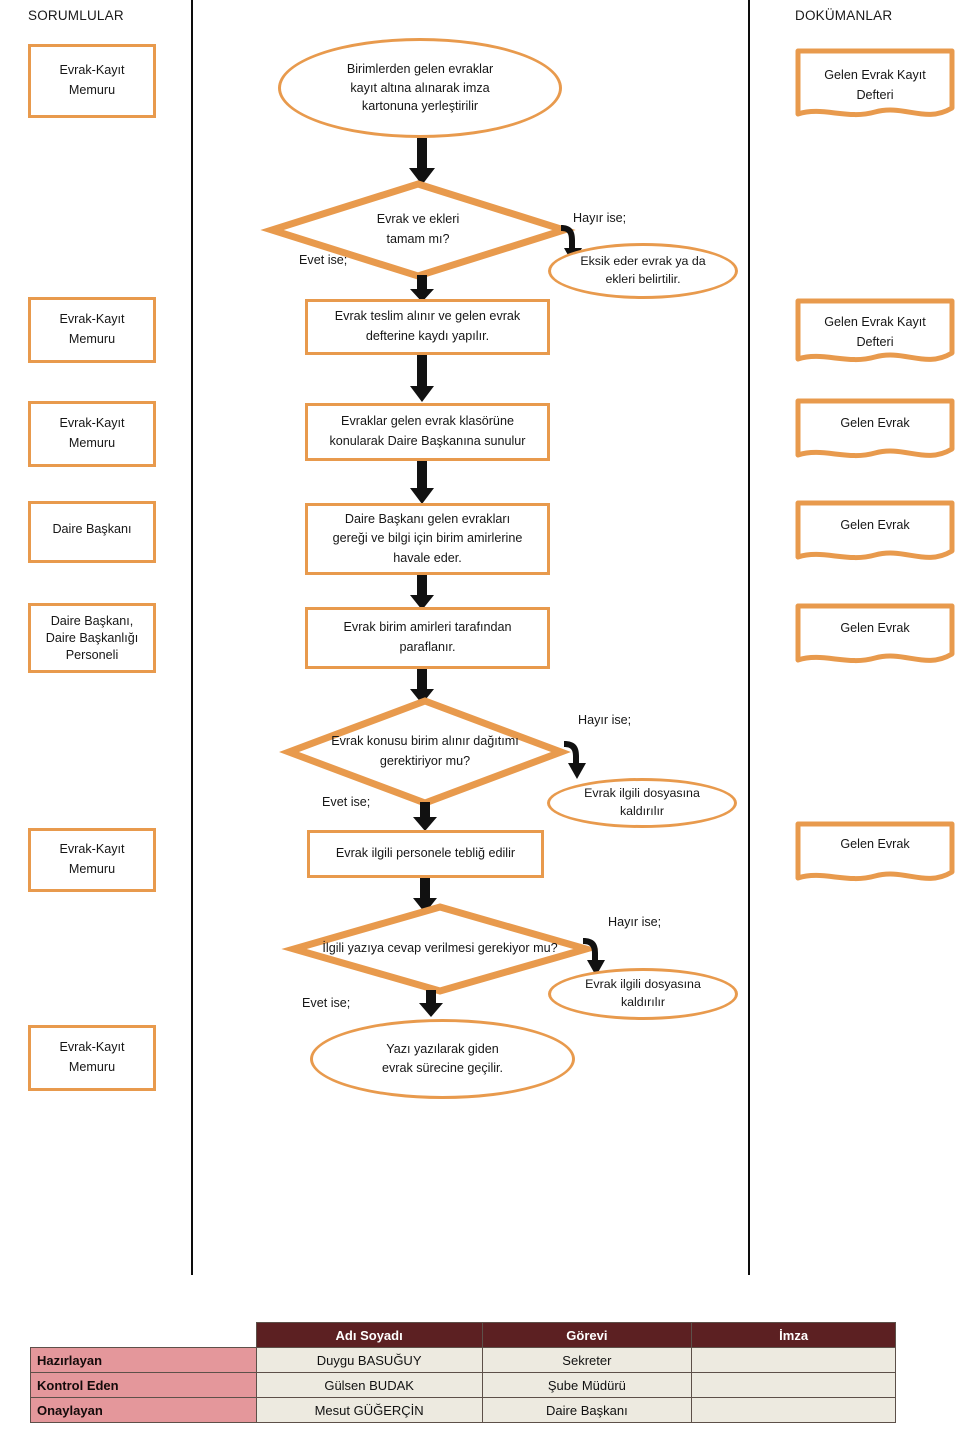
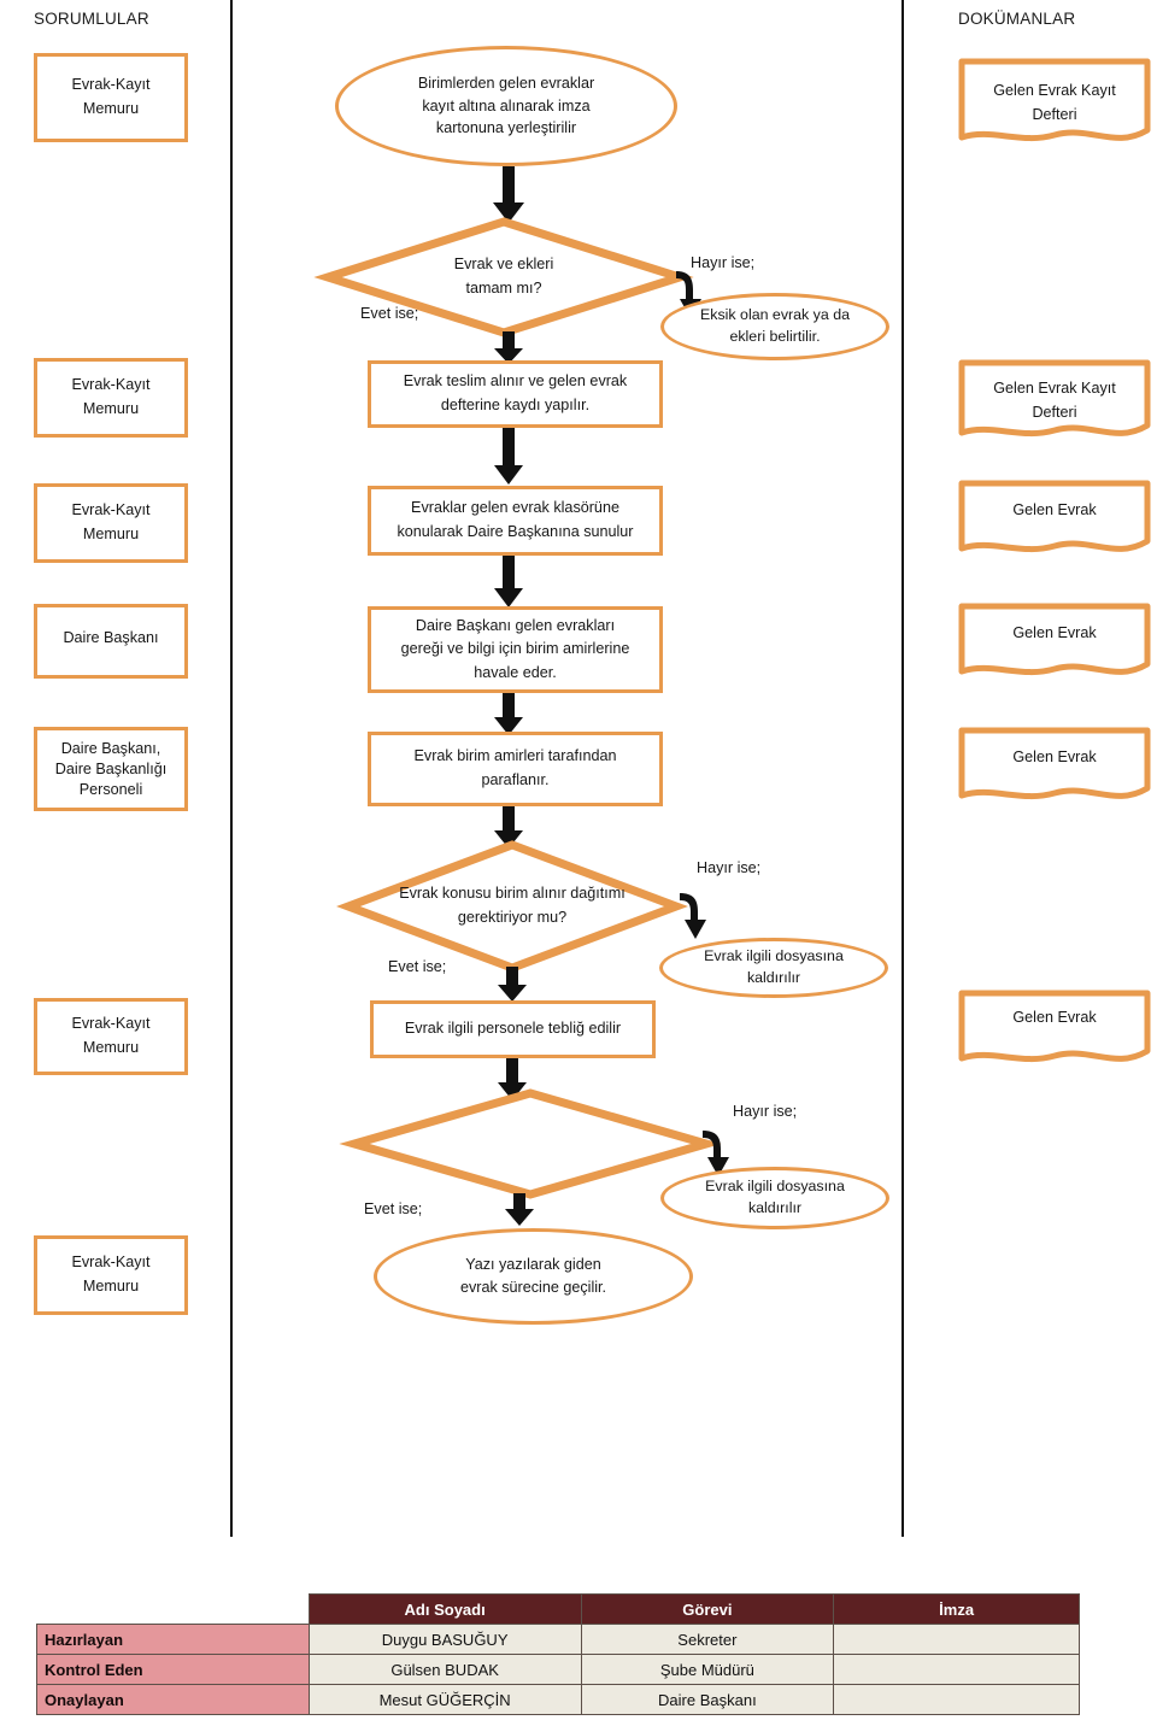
  SORUMLULAR
  DOKÜMANLAR
  Evrak-Kayıt
  Memuru
  Evrak-Kayıt
  Memuru
  Evrak-Kayıt
  Memuru
  Daire Başkanı
  Daire Başkanı,
  Daire Başkanlığı
  Personeli
  Evrak-Kayıt
  Memuru
  Evrak-Kayıt
  Memuru
  Gelen Evrak Kayıt
  Defteri
  Gelen Evrak Kayıt
  Defteri
  Gelen Evrak
  Gelen Evrak
  Gelen Evrak
  Gelen Evrak
  Birimlerden gelen evraklar
  kayıt altına alınarak imza
  kartonuna yerleştirilir
  Evrak ve ekleri
  tamam mı?
  Evet ise;
  Hayır ise;
- Eksik eder evrak ya da
+ Eksik olan evrak ya da
  ekleri belirtilir.
  Evrak teslim alınır ve gelen evrak
  defterine kaydı yapılır.
  Evraklar gelen evrak klasörüne
  konularak Daire Başkanına sunulur
  Daire Başkanı gelen evrakları
  gereği ve bilgi için birim amirlerine
  havale eder.
  Evrak birim amirleri tarafından
  paraflanır.
  Evrak konusu birim alınır dağıtımı
  gerektiriyor mu?
  Evet ise;
  Hayır ise;
  Evrak ilgili dosyasına
  kaldırılır
  Evrak ilgili personele tebliğ edilir
- İlgili yazıya cevap verilmesi gerekiyor mu?
  Evet ise;
  Hayır ise;
  Evrak ilgili dosyasına
  kaldırılır
  Yazı yazılarak giden
  evrak sürecine geçilir.
  	Adı Soyadı	Görevi	İmza
  Hazırlayan	Duygu BASUĞUY	Sekreter
  Kontrol Eden	Gülsen BUDAK	Şube Müdürü
  Onaylayan	Mesut GÜĞERÇİN	Daire Başkanı
